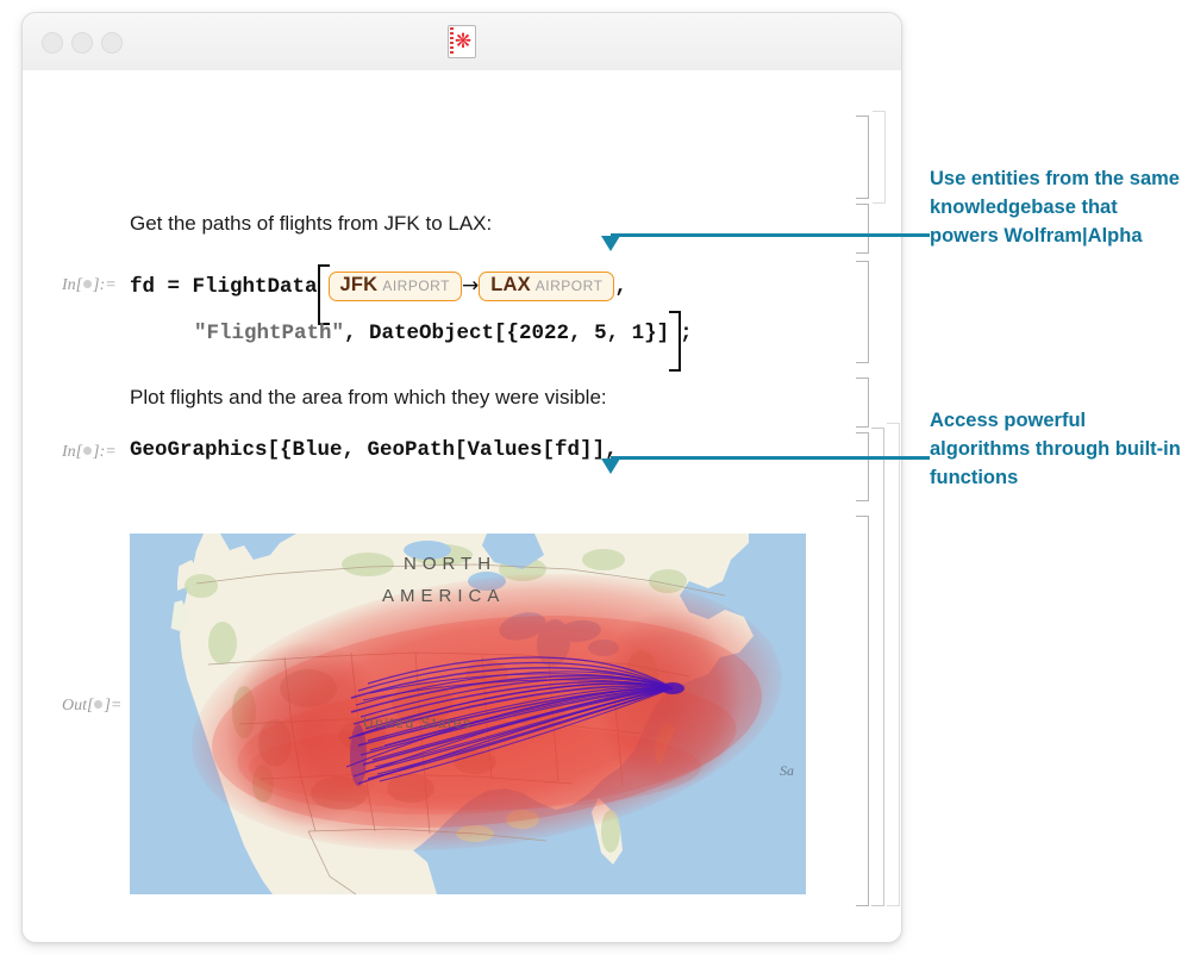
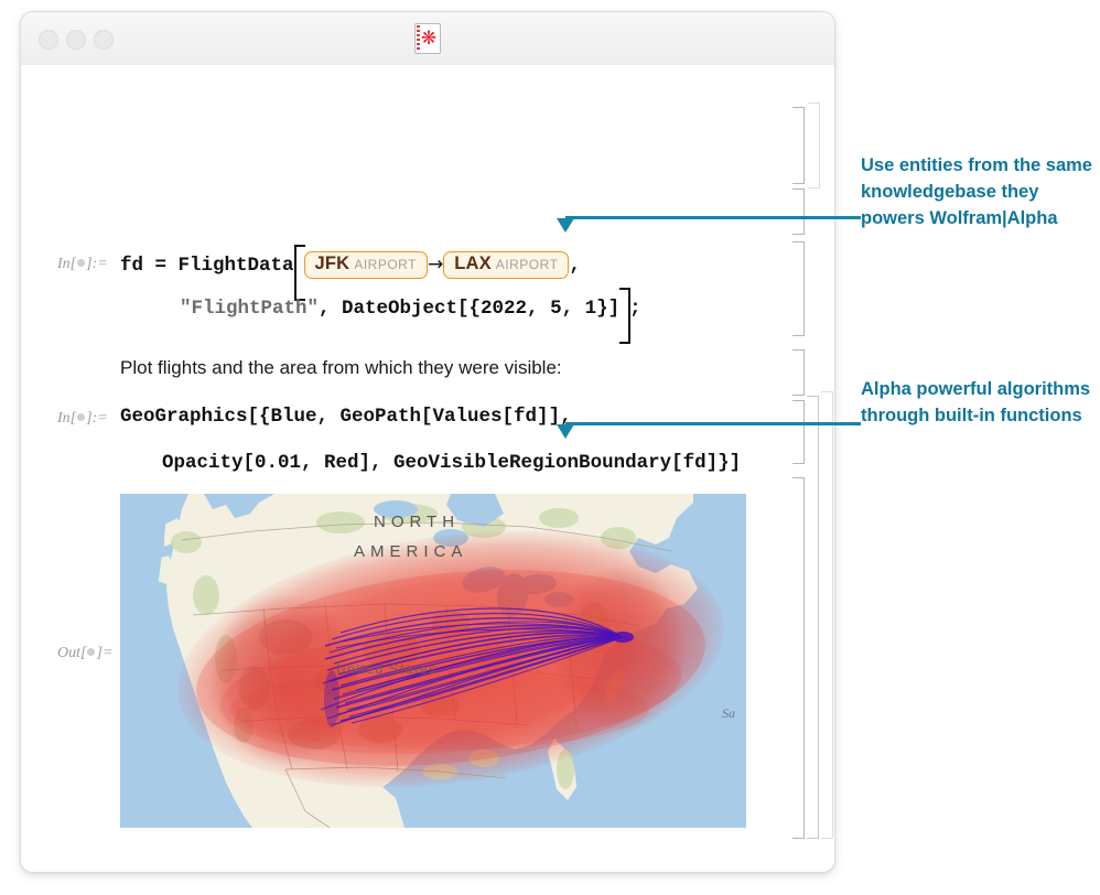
  ❋
- Get the paths of flights from JFK to LAX:
  In[ ]:=
  fd = FlightData JFK AIRPORT → LAX AIRPORT ,
  "FlightPath", DateObject[{2022, 5, 1}] ;
  Plot flights and the area from which they were visible:
  In[ ]:=
  GeoGraphics[{Blue, GeoPath[Values[fd]],
+ Opacity[0.01, Red], GeoVisibleRegionBoundary[fd]}]
  Out[ ]=
  NORTH
  AMERICA
  United States
  Sa
- Use entities from the same knowledgebase that powers Wolfram|Alpha
+ Use entities from the same knowledgebase they powers Wolfram|Alpha
- Access powerful algorithms through built-in functions
+ Alpha powerful algorithms through built-in functions
